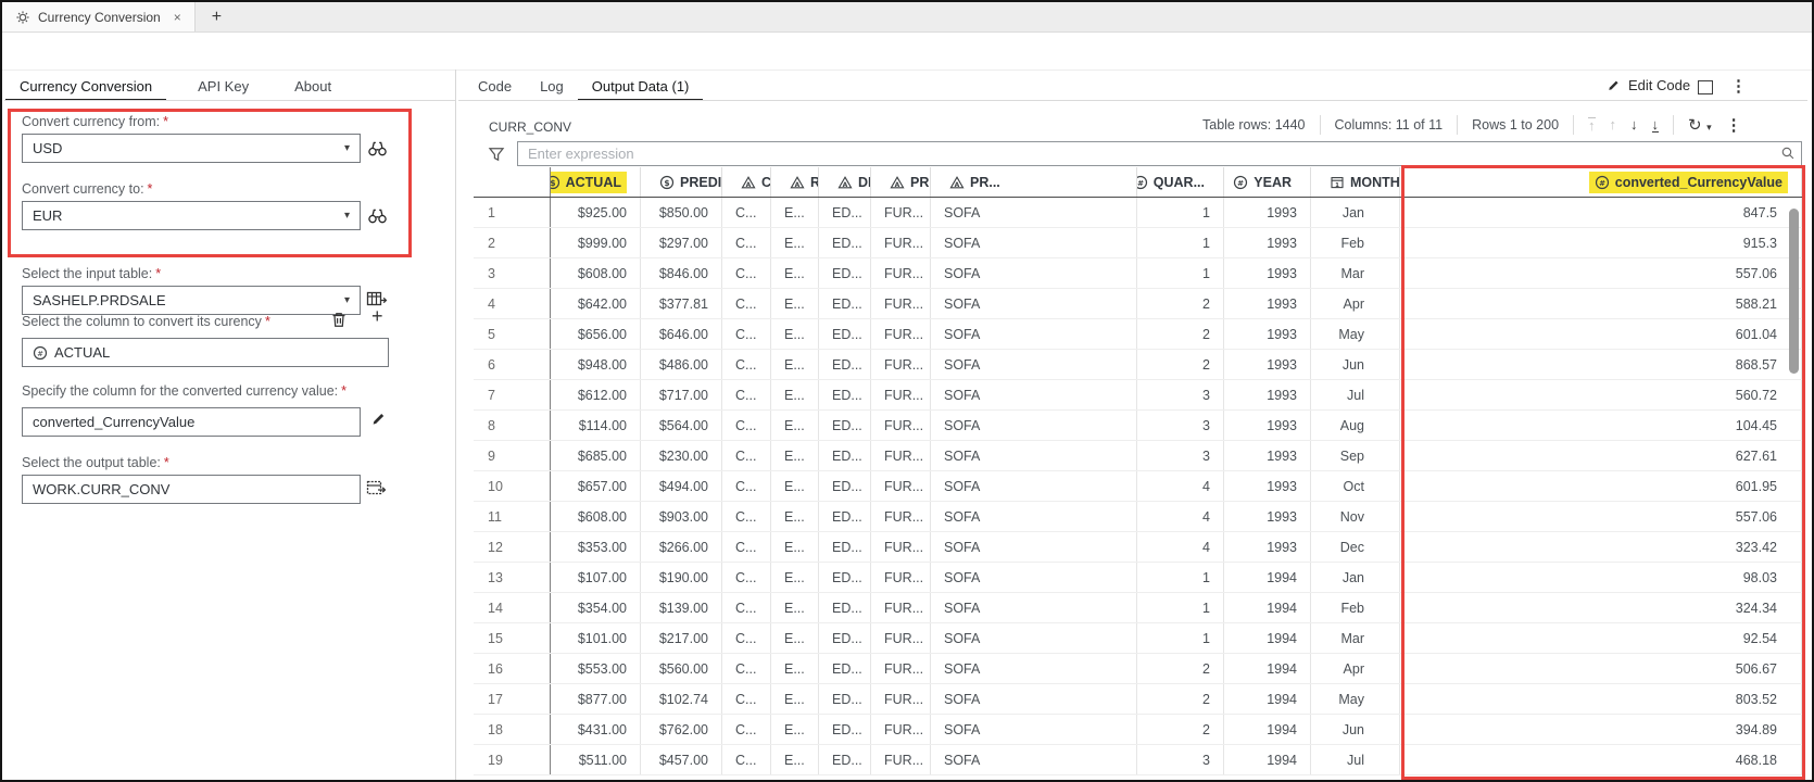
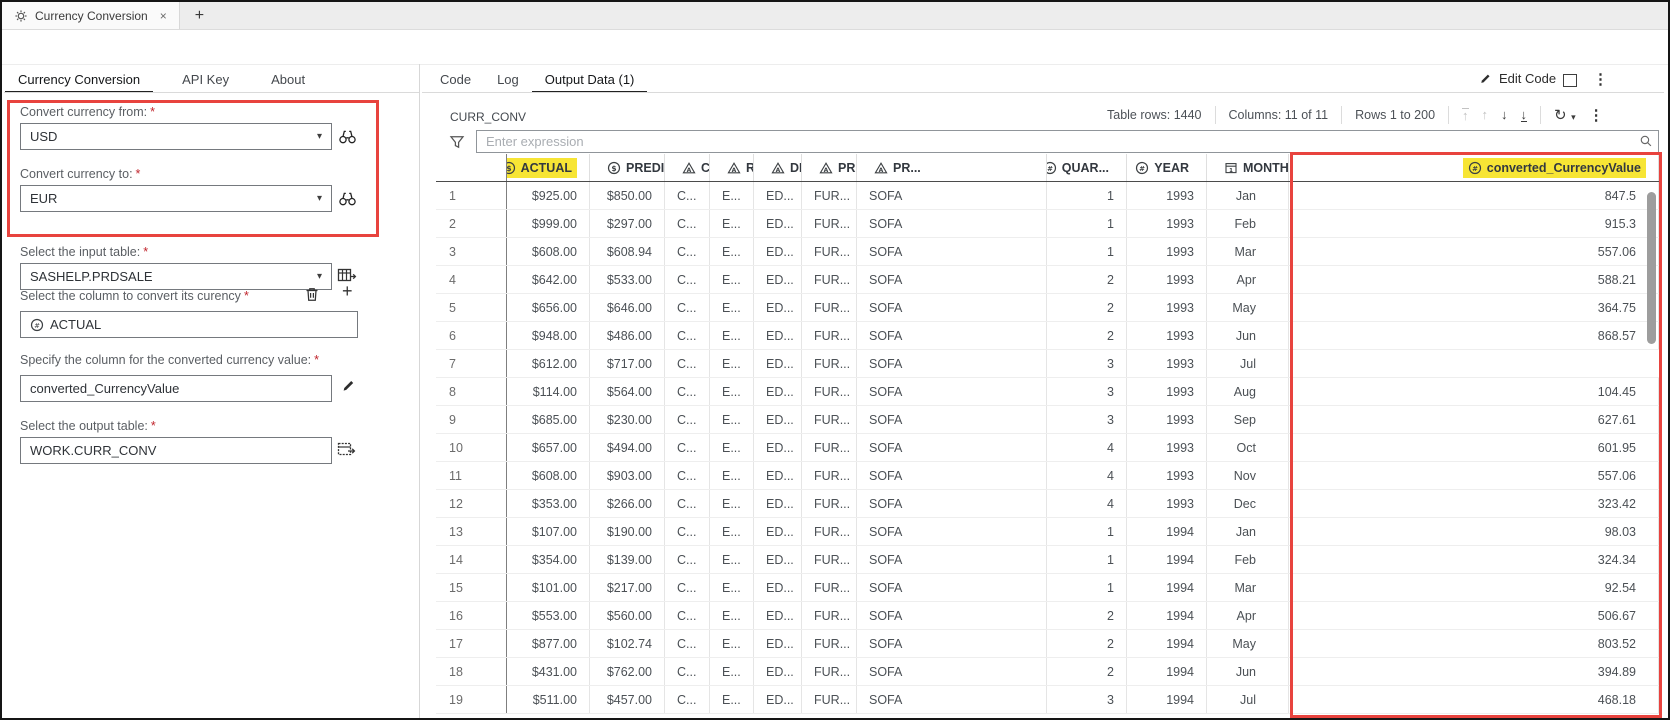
  Currency Conversion
  ×
  +
  Currency Conversion
  API Key
  About
  Convert currency from:
  *
  USD
  ▾
  Convert currency to:
  *
  EUR
  ▾
  Select the input table:
  *
  SASHELP.PRDSALE
  ▾
  Select the column to convert its curency
  *
  #
  ACTUAL
  +
  Specify the column for the converted currency value:
  *
  converted_CurrencyValue
  Select the output table:
  *
  WORK.CURR_CONV
  Code
  Log
  Output Data (1)
  Edit Code
  ⋮
  CURR_CONV
  Table rows: 1440
  Columns: 11 of 11
  Rows 1 to 200
  ↑
  ↑
  ↓
  ↓
  ↻ ▾
  ⋮
  Enter expression
  $
  ACTUAL
  $
  C
  R
  PR...
  #
  QUAR...
  #
  YEAR
  MONTH
  #
  converted_CurrencyValue
  1
  $925.00
  $850.00
  C...
  E...
  ED...
  FUR...
  SOFA
  1
  1993
  Jan
  847.5
  2
  $999.00
  $297.00
  C...
  E...
  ED...
  FUR...
  SOFA
  1
  1993
  Feb
  915.3
  3
  $608.00
- $846.00
+ $608.94
  C...
  E...
  ED...
  FUR...
  SOFA
  1
  1993
  Mar
  557.06
  4
  $642.00
- $377.81
+ $533.00
  C...
  E...
  ED...
  FUR...
  SOFA
  2
  1993
  Apr
  588.21
  5
  $656.00
  $646.00
  C...
  E...
  ED...
  FUR...
  SOFA
  2
  1993
  May
- 601.04
+ 364.75
  6
  $948.00
  $486.00
  C...
  E...
  ED...
  FUR...
  SOFA
  2
  1993
  Jun
  868.57
  7
  $612.00
  $717.00
  C...
  E...
  ED...
  FUR...
  SOFA
  3
  1993
  Jul
- 560.72
  8
  $114.00
  $564.00
  C...
  E...
  ED...
  FUR...
  SOFA
  3
  1993
  Aug
  104.45
  9
  $685.00
  $230.00
  C...
  E...
  ED...
  FUR...
  SOFA
  3
  1993
  Sep
  627.61
  10
  $657.00
  $494.00
  C...
  E...
  ED...
  FUR...
  SOFA
  4
  1993
  Oct
  601.95
  11
  $608.00
  $903.00
  C...
  E...
  ED...
  FUR...
  SOFA
  4
  1993
  Nov
  557.06
  12
  $353.00
  $266.00
  C...
  E...
  ED...
  FUR...
  SOFA
  4
  1993
  Dec
  323.42
  13
  $107.00
  $190.00
  C...
  E...
  ED...
  FUR...
  SOFA
  1
  1994
  Jan
  98.03
  14
  $354.00
  $139.00
  C...
  E...
  ED...
  FUR...
  SOFA
  1
  1994
  Feb
  324.34
  15
  $101.00
  $217.00
  C...
  E...
  ED...
  FUR...
  SOFA
  1
  1994
  Mar
  92.54
  16
  $553.00
  $560.00
  C...
  E...
  ED...
  FUR...
  SOFA
  2
  1994
  Apr
  506.67
  17
  $877.00
  $102.74
  C...
  E...
  ED...
  FUR...
  SOFA
  2
  1994
  May
  803.52
  18
  $431.00
  $762.00
  C...
  E...
  ED...
  FUR...
  SOFA
  2
  1994
  Jun
  394.89
  19
  $511.00
  $457.00
  C...
  E...
  ED...
  FUR...
  SOFA
  3
  1994
  Jul
  468.18
